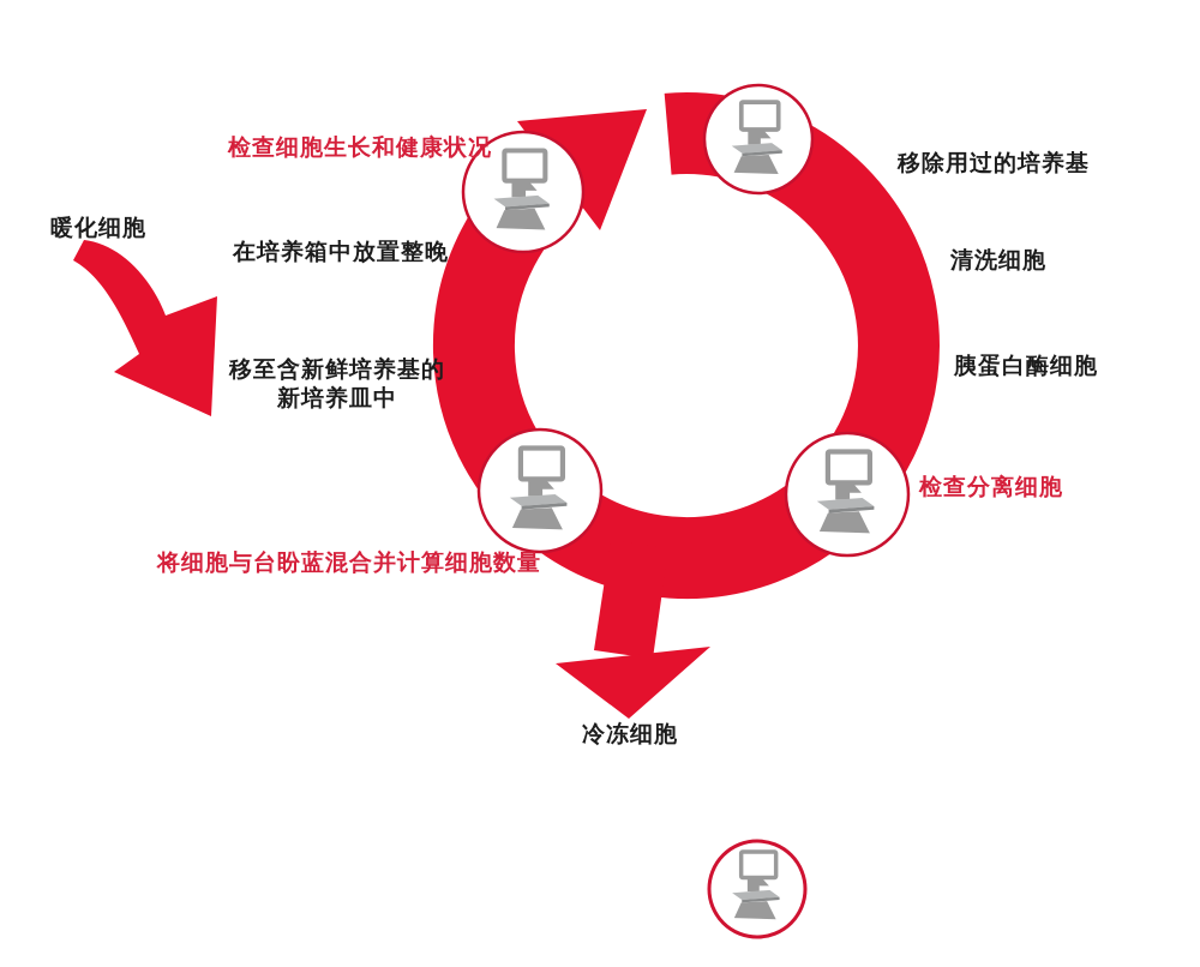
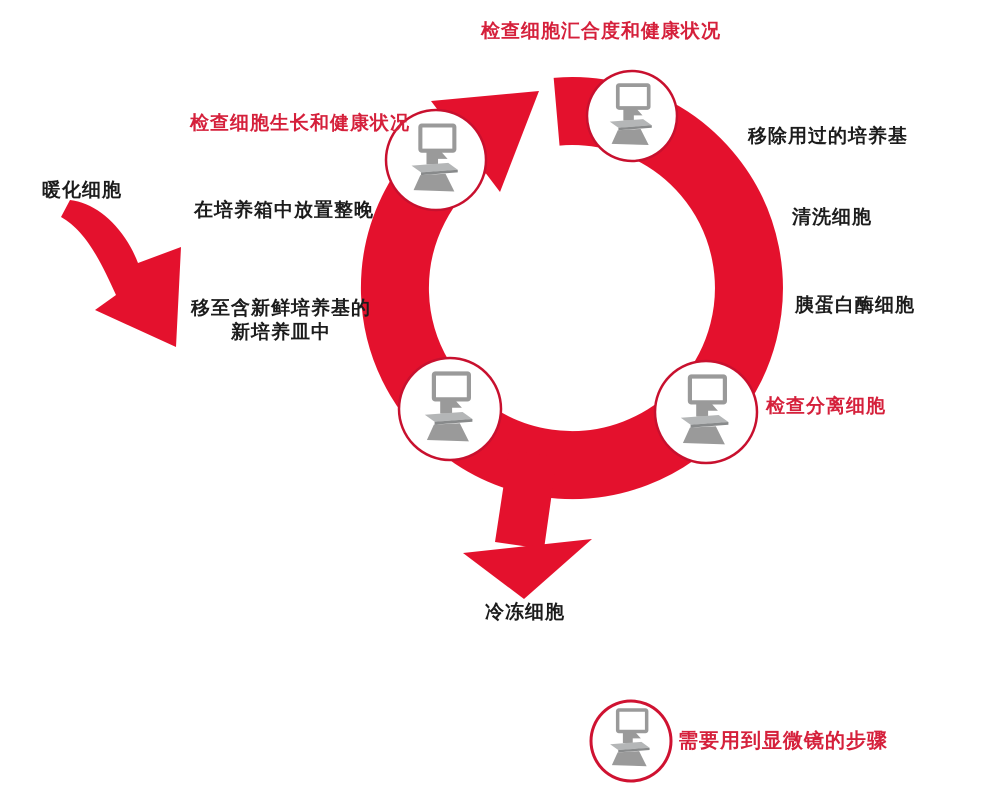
+ 检查细胞汇合度和健康状况
  检查细胞生长和健康状况
  暖化细胞
  在培养箱中放置整晚
  移至含新鲜培养基的
  新培养皿中
  移除用过的培养基
  清洗细胞
  胰蛋白酶细胞
  检查分离细胞
- 将细胞与台盼蓝混合并计算细胞数量
  冷冻细胞
+ 需要用到显微镜的步骤
